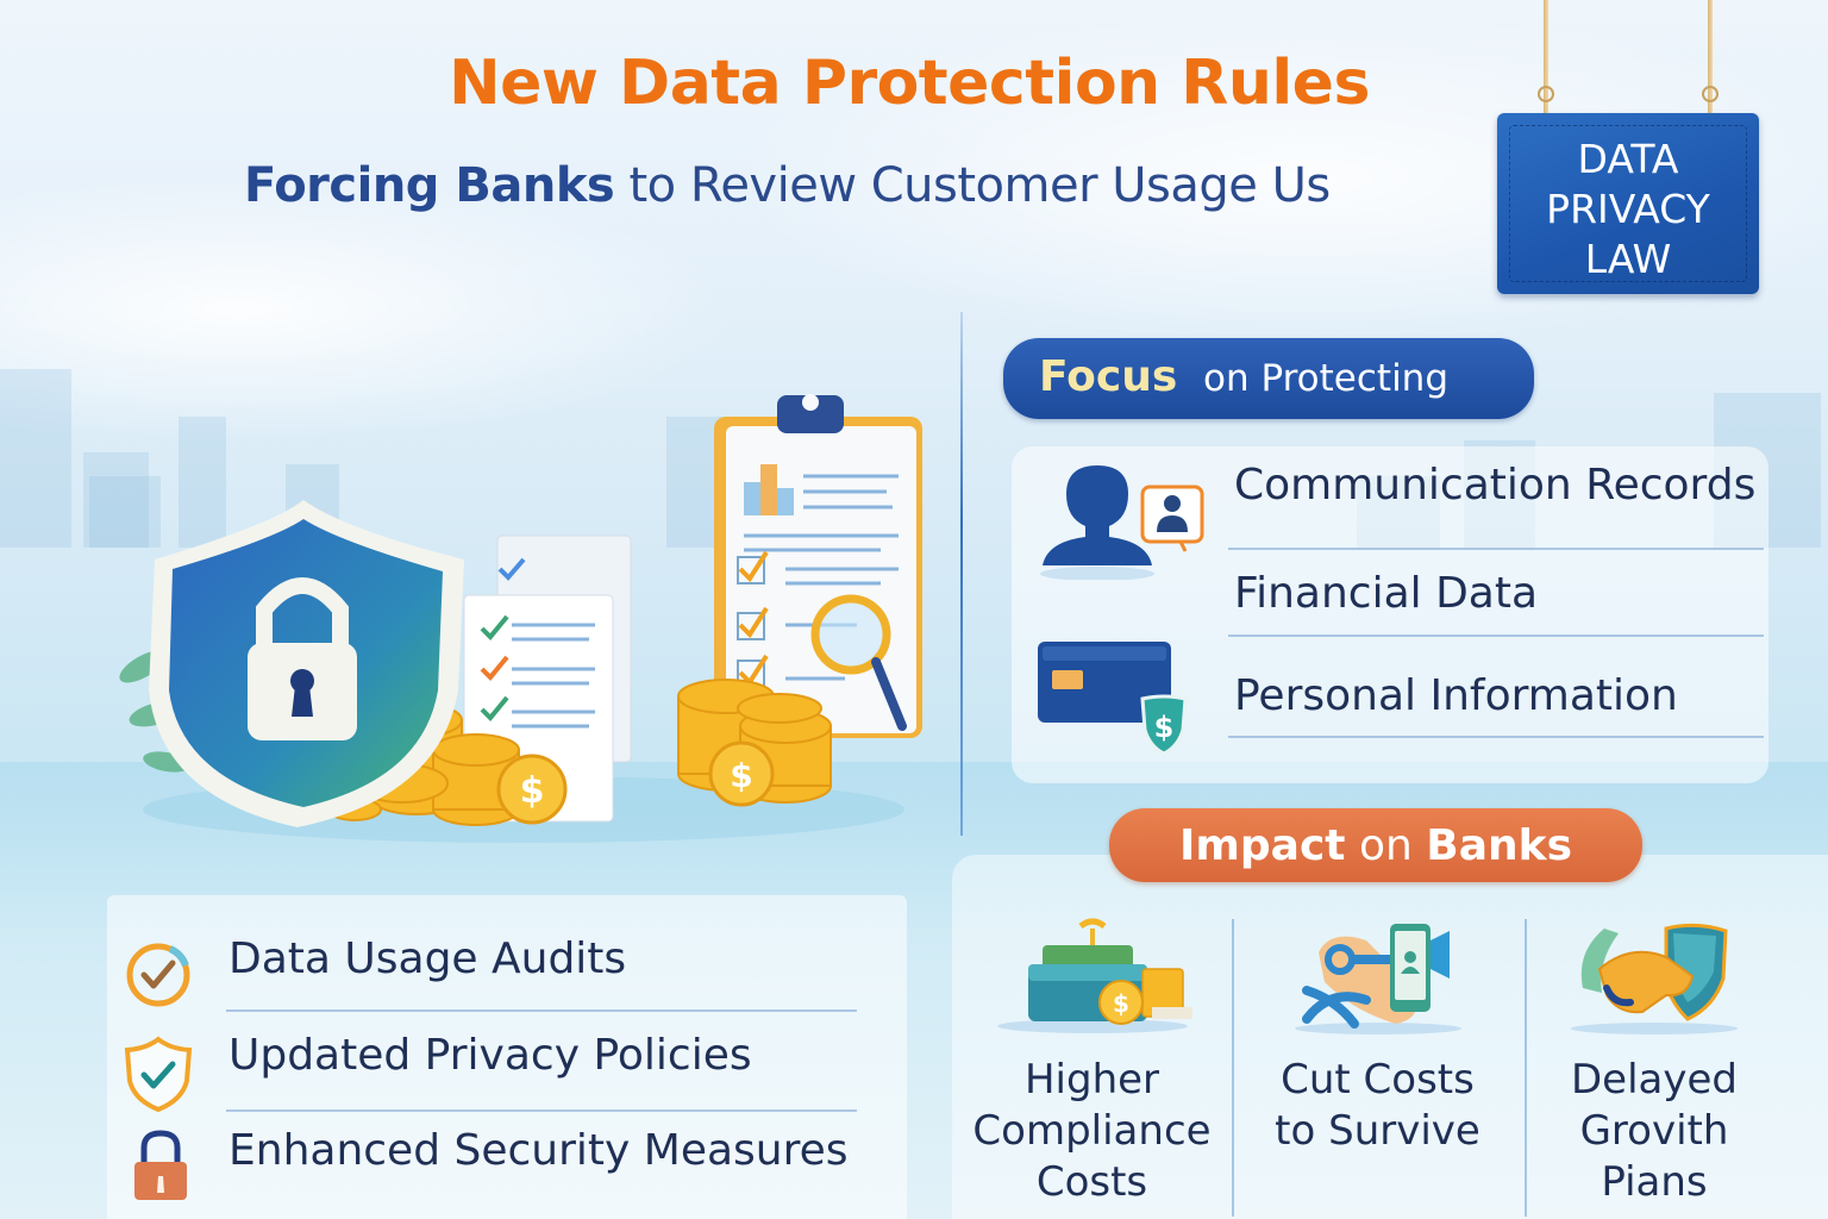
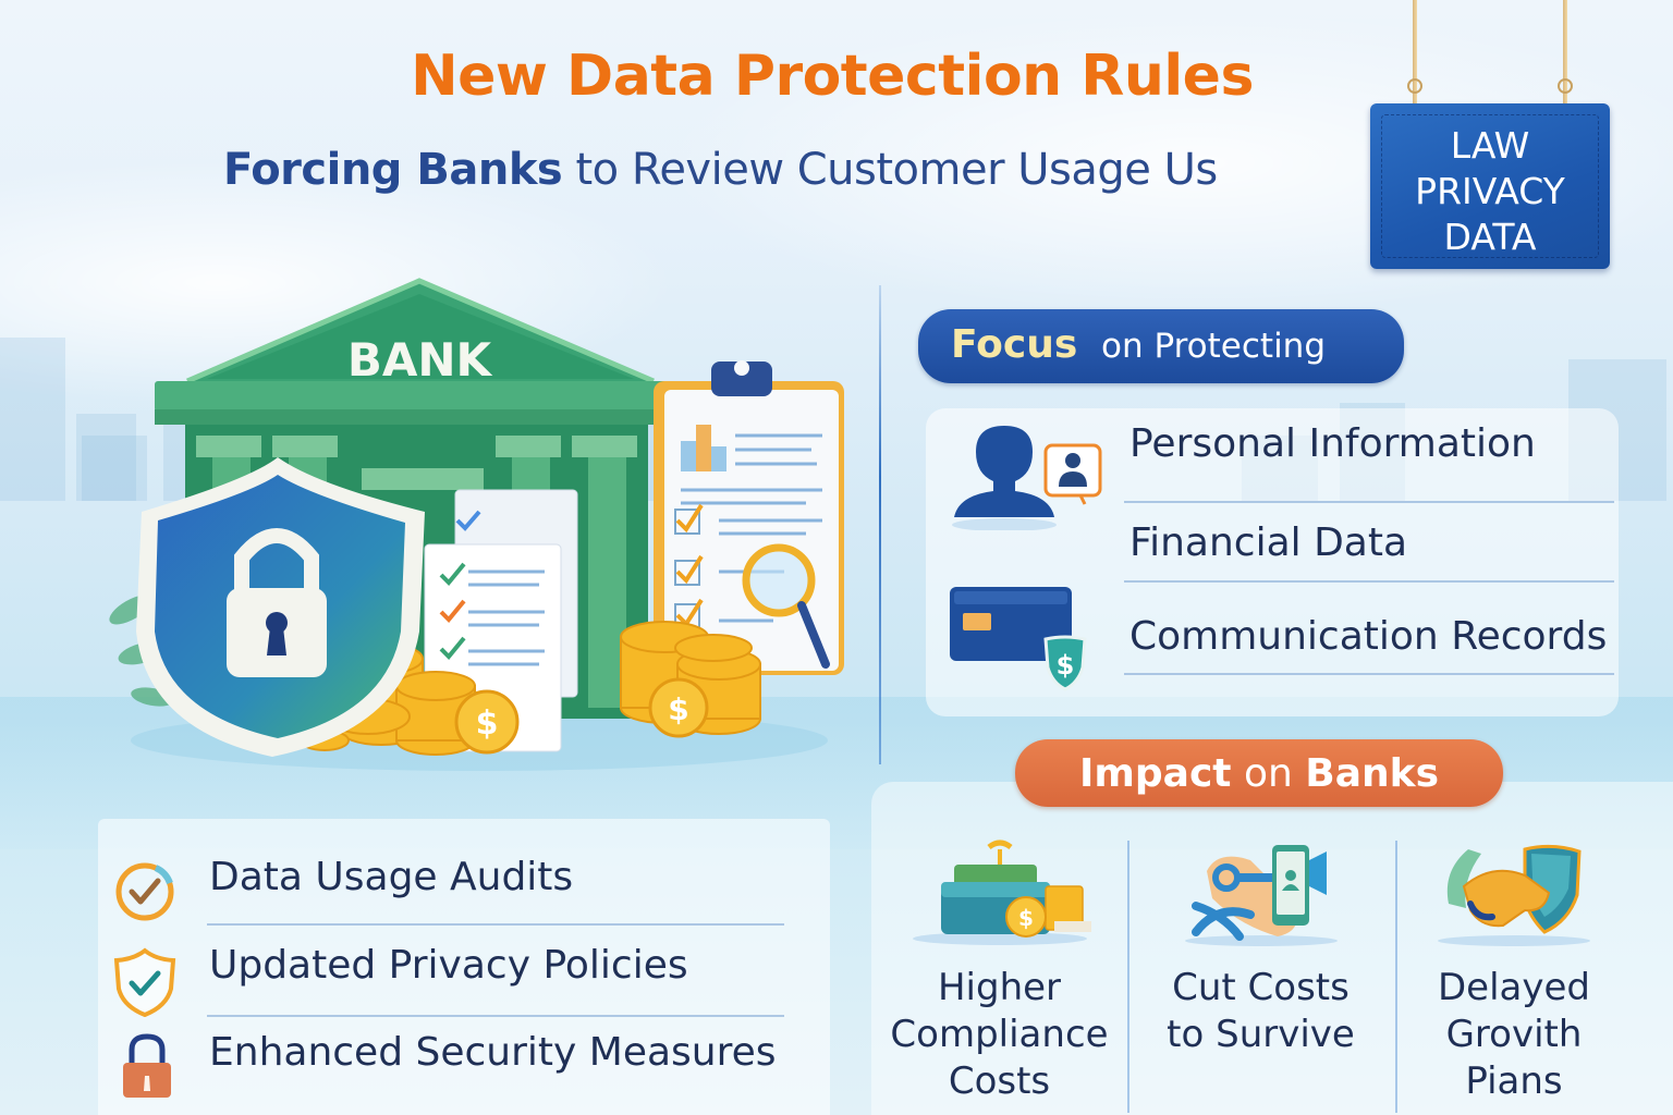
  New Data Protection Rules
  Forcing Banks to Review Customer Usage Us
- DATA
+ LAW
  PRIVACY
- LAW
+ DATA
+ BANK
  $
  $
  Focus
  on Protecting
  $
- Communication Records
+ Personal Information
  Financial Data
- Personal Information
+ Communication Records
  Data Usage Audits
  Updated Privacy Policies
  Enhanced Security Measures
  Impact on Banks
  $
  Higher
  Compliance
  Costs
  Cut Costs
  to Survive
  Delayed
  Grovith
  Pians
